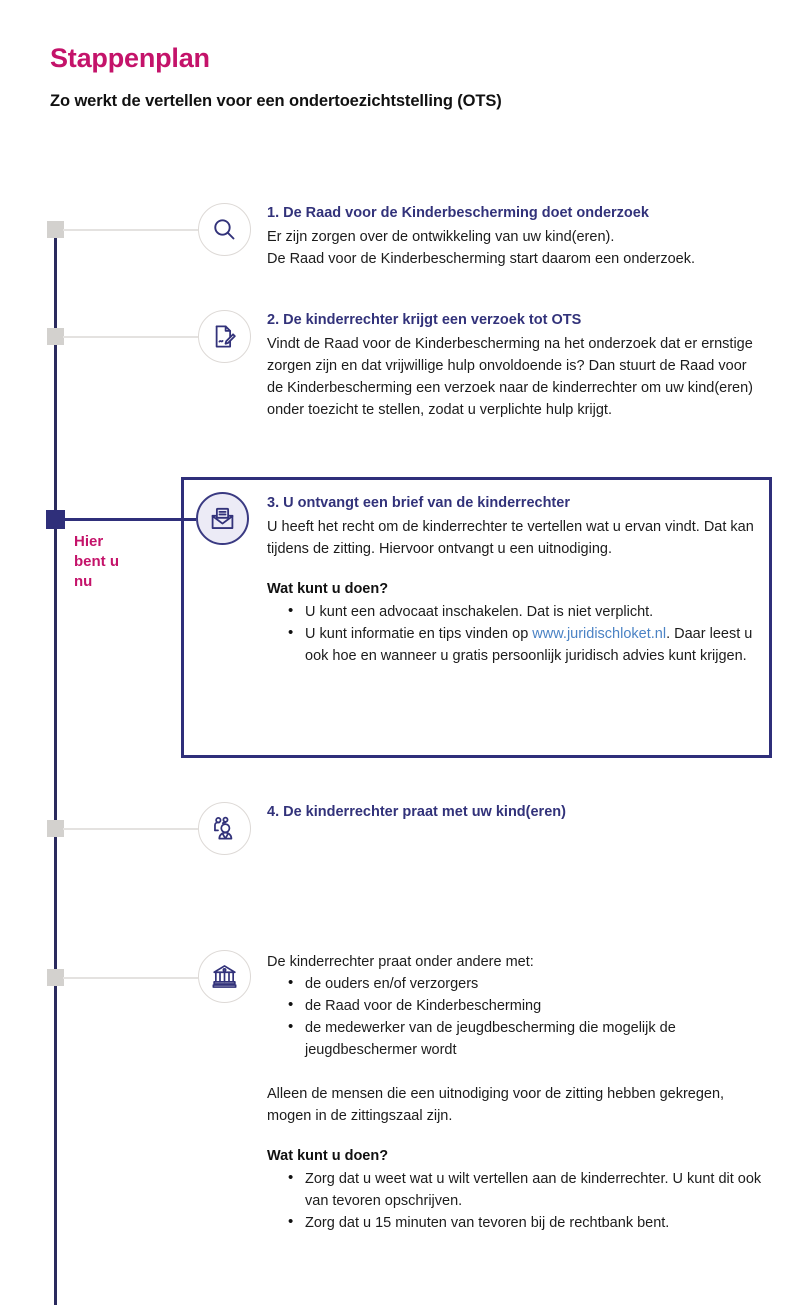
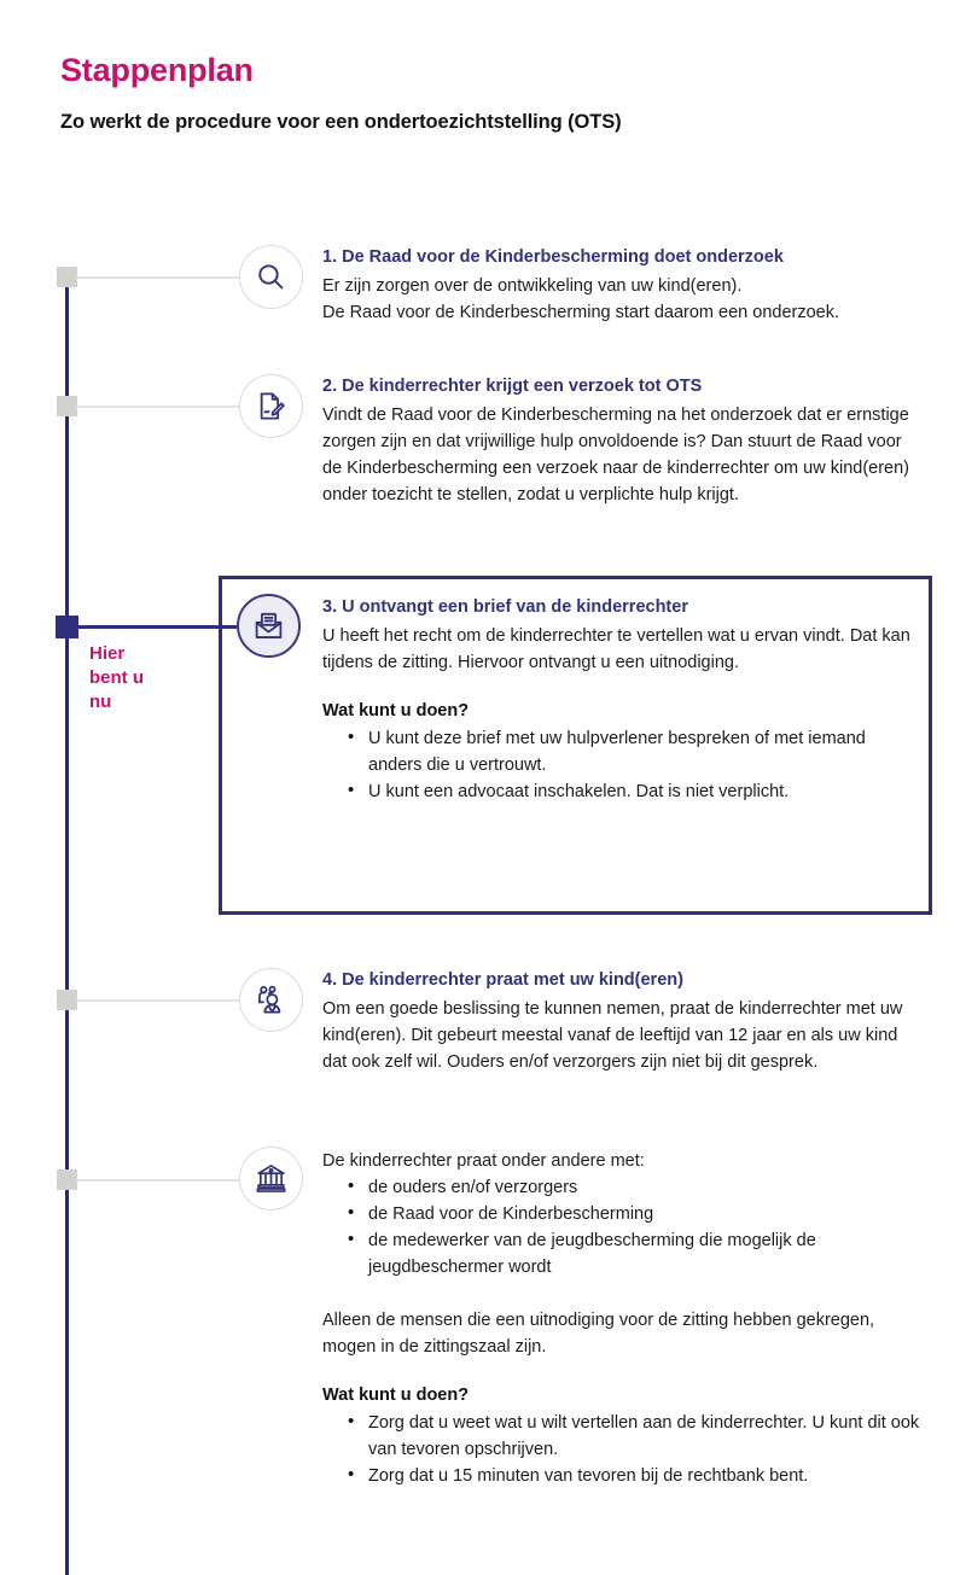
  Stappenplan
- Zo werkt de vertellen voor een ondertoezichtstelling (OTS)
+ Zo werkt de procedure voor een ondertoezichtstelling (OTS)
  Hier
  bent u
  nu
  1. De Raad voor de Kinderbescherming doet onderzoek
  Er zijn zorgen over de ontwikkeling van uw kind(eren).
  De Raad voor de Kinderbescherming start daarom een onderzoek.
  2. De kinderrechter krijgt een verzoek tot OTS
  Vindt de Raad voor de Kinderbescherming na het onderzoek dat er ernstige zorgen zijn en dat vrijwillige hulp onvoldoende is? Dan stuurt de Raad voor de Kinderbescherming een verzoek naar de kinderrechter om uw kind(eren) onder toezicht te stellen, zodat u verplichte hulp krijgt.
  3. U ontvangt een brief van de kinderrechter
  U heeft het recht om de kinderrechter te vertellen wat u ervan vindt. Dat kan tijdens de zitting. Hiervoor ontvangt u een uitnodiging.
  Wat kunt u doen?
+ U kunt deze brief met uw hulpverlener bespreken of met iemand anders die u vertrouwt.
  U kunt een advocaat inschakelen. Dat is niet verplicht.
- U kunt informatie en tips vinden op www.juridischloket.nl. Daar leest u ook hoe en wanneer u gratis persoonlijk juridisch advies kunt krijgen.
  4. De kinderrechter praat met uw kind(eren)
+ Om een goede beslissing te kunnen nemen, praat de kinderrechter met uw kind(eren). Dit gebeurt meestal vanaf de leeftijd van 12 jaar en als uw kind dat ook zelf wil. Ouders en/of verzorgers zijn niet bij dit gesprek.
  De kinderrechter praat onder andere met:
  de ouders en/of verzorgers
  de Raad voor de Kinderbescherming
  de medewerker van de jeugdbescherming die mogelijk de jeugdbeschermer wordt
  Alleen de mensen die een uitnodiging voor de zitting hebben gekregen, mogen in de zittingszaal zijn.
  Wat kunt u doen?
  Zorg dat u weet wat u wilt vertellen aan de kinderrechter. U kunt dit ook van tevoren opschrijven.
  Zorg dat u 15 minuten van tevoren bij de rechtbank bent.
